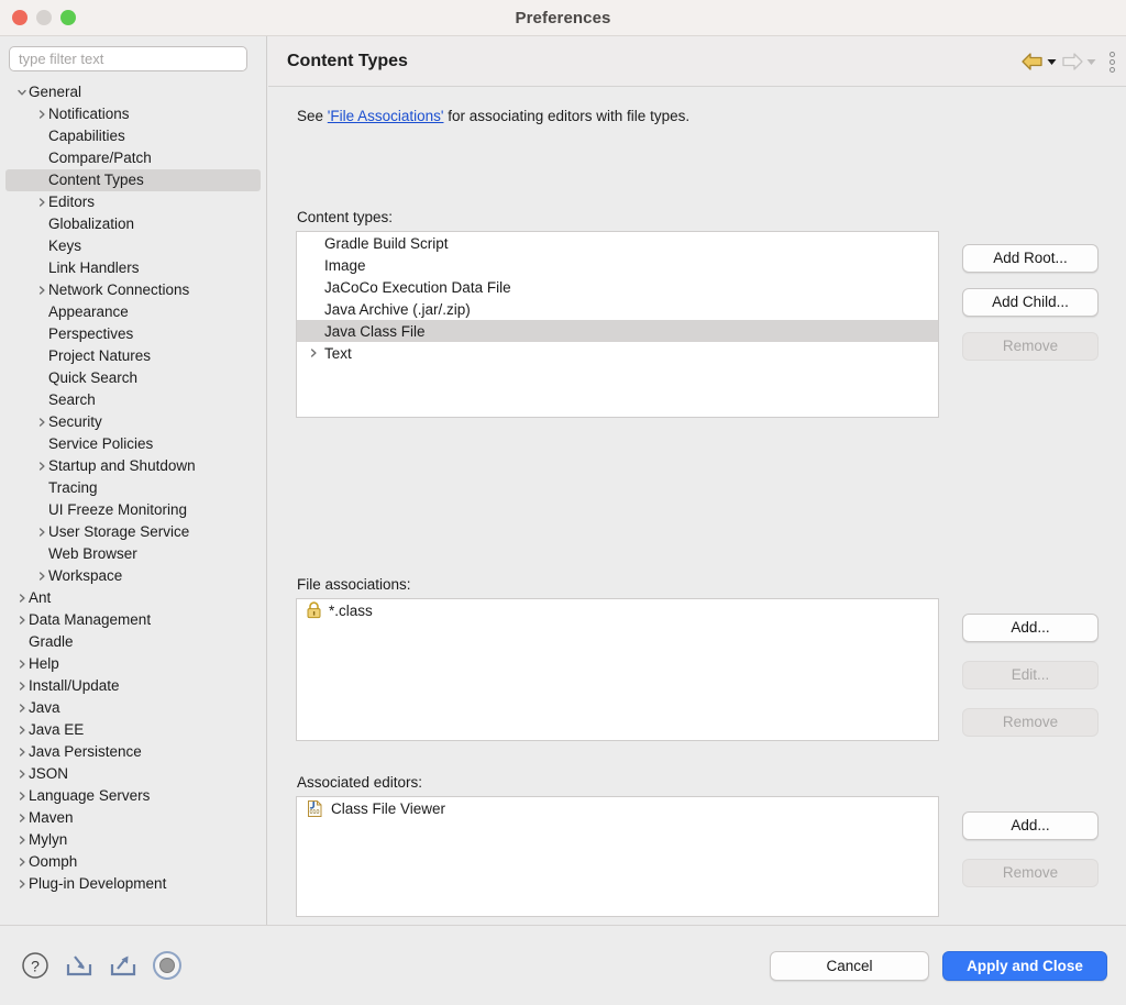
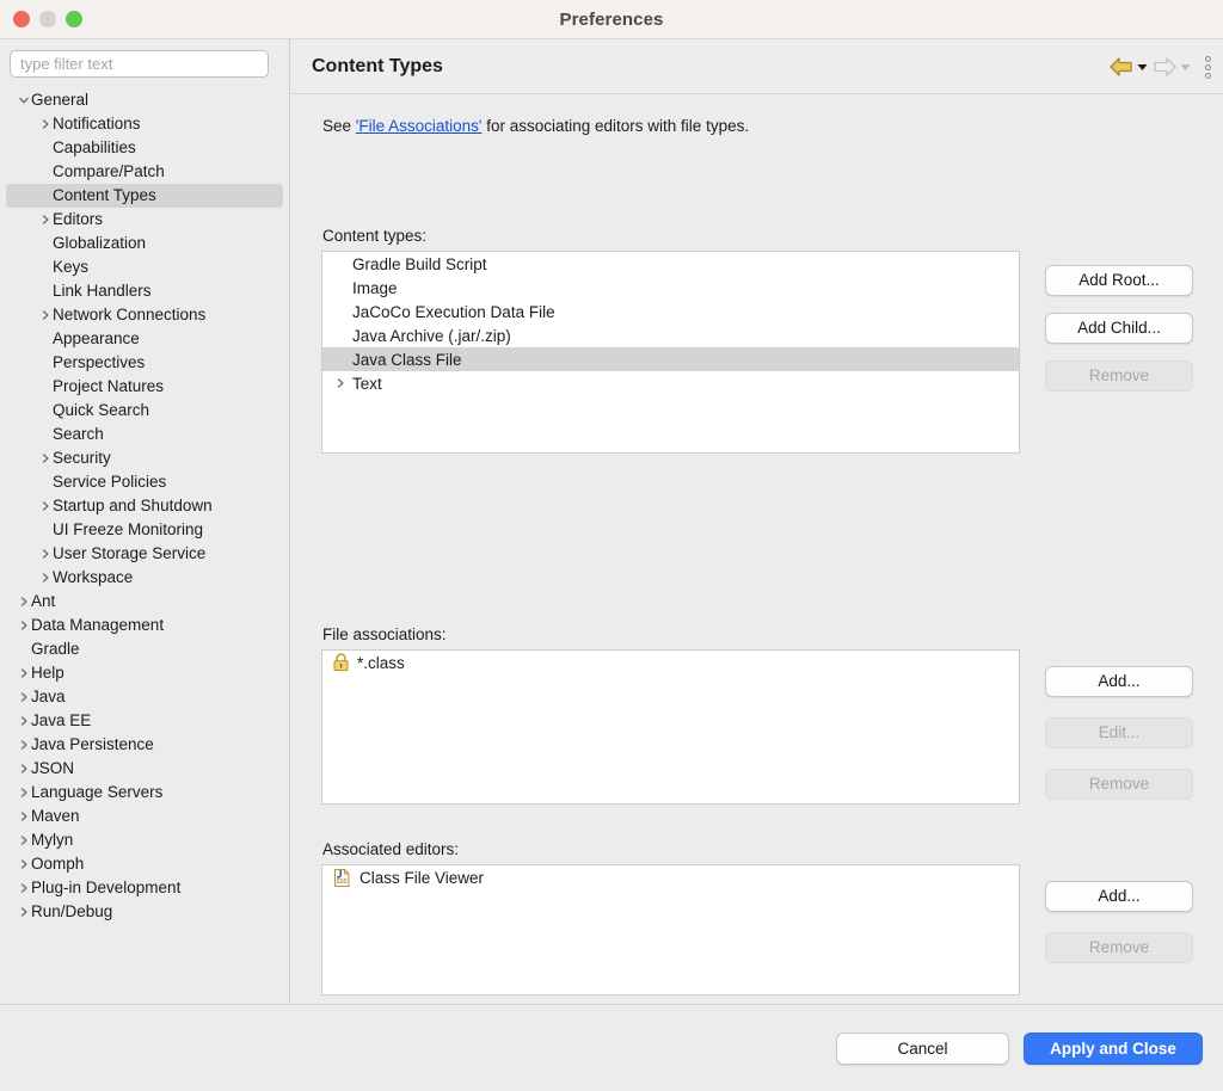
  Preferences
  type filter text
  General
  Notifications
  Capabilities
  Compare/Patch
  Content Types
  Editors
  Globalization
  Keys
  Link Handlers
  Network Connections
  Appearance
  Perspectives
  Project Natures
  Quick Search
  Search
  Security
  Service Policies
  Startup and Shutdown
- Tracing
  UI Freeze Monitoring
  User Storage Service
- Web Browser
  Workspace
  Ant
  Data Management
  Gradle
  Help
- Install/Update
  Java
  Java EE
  Java Persistence
  JSON
  Language Servers
  Maven
  Mylyn
  Oomph
  Plug-in Development
+ Run/Debug
  Content Types
  See 'File Associations' for associating editors with file types.
  Content types:
  Gradle Build Script
  Image
  JaCoCo Execution Data File
  Java Archive (.jar/.zip)
  Java Class File
  Text
  Add Root...
  Add Child...
  Remove
  File associations:
  *.class
  Add...
  Edit...
  Remove
  Associated editors:
  Class File Viewer
  Add...
  Remove
- ?
  Cancel
  Apply and Close
